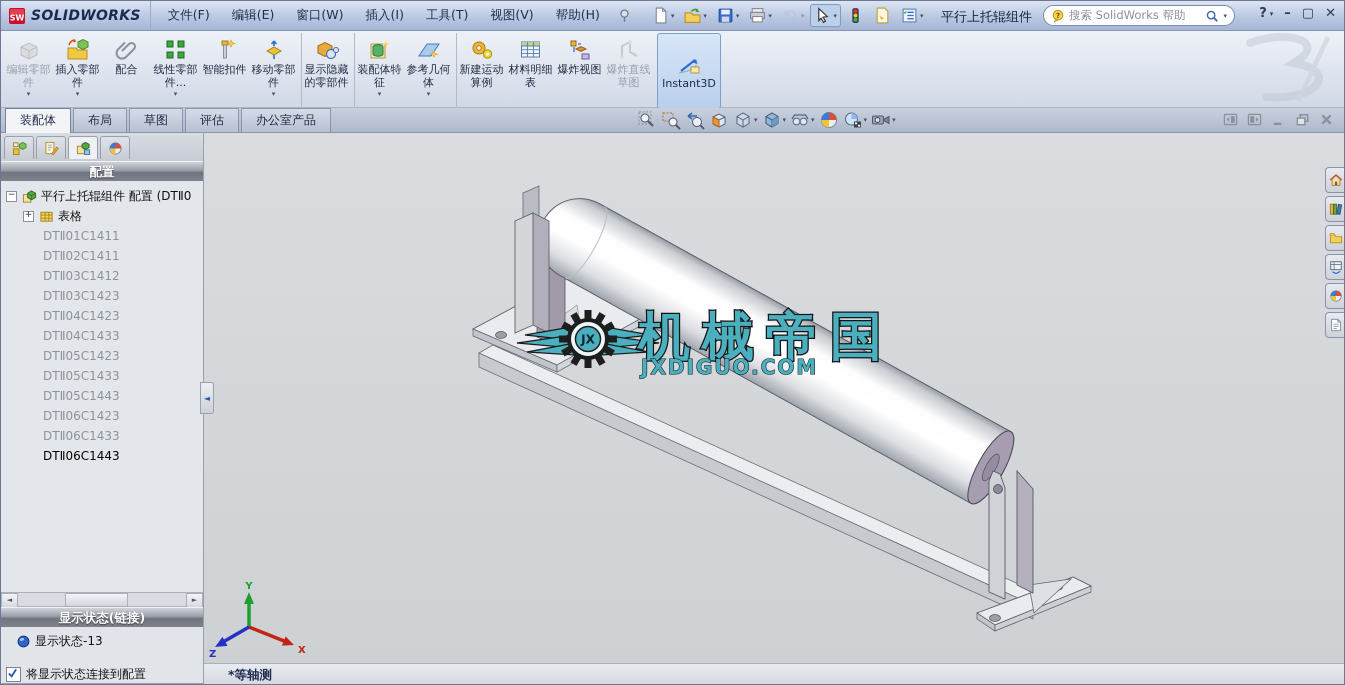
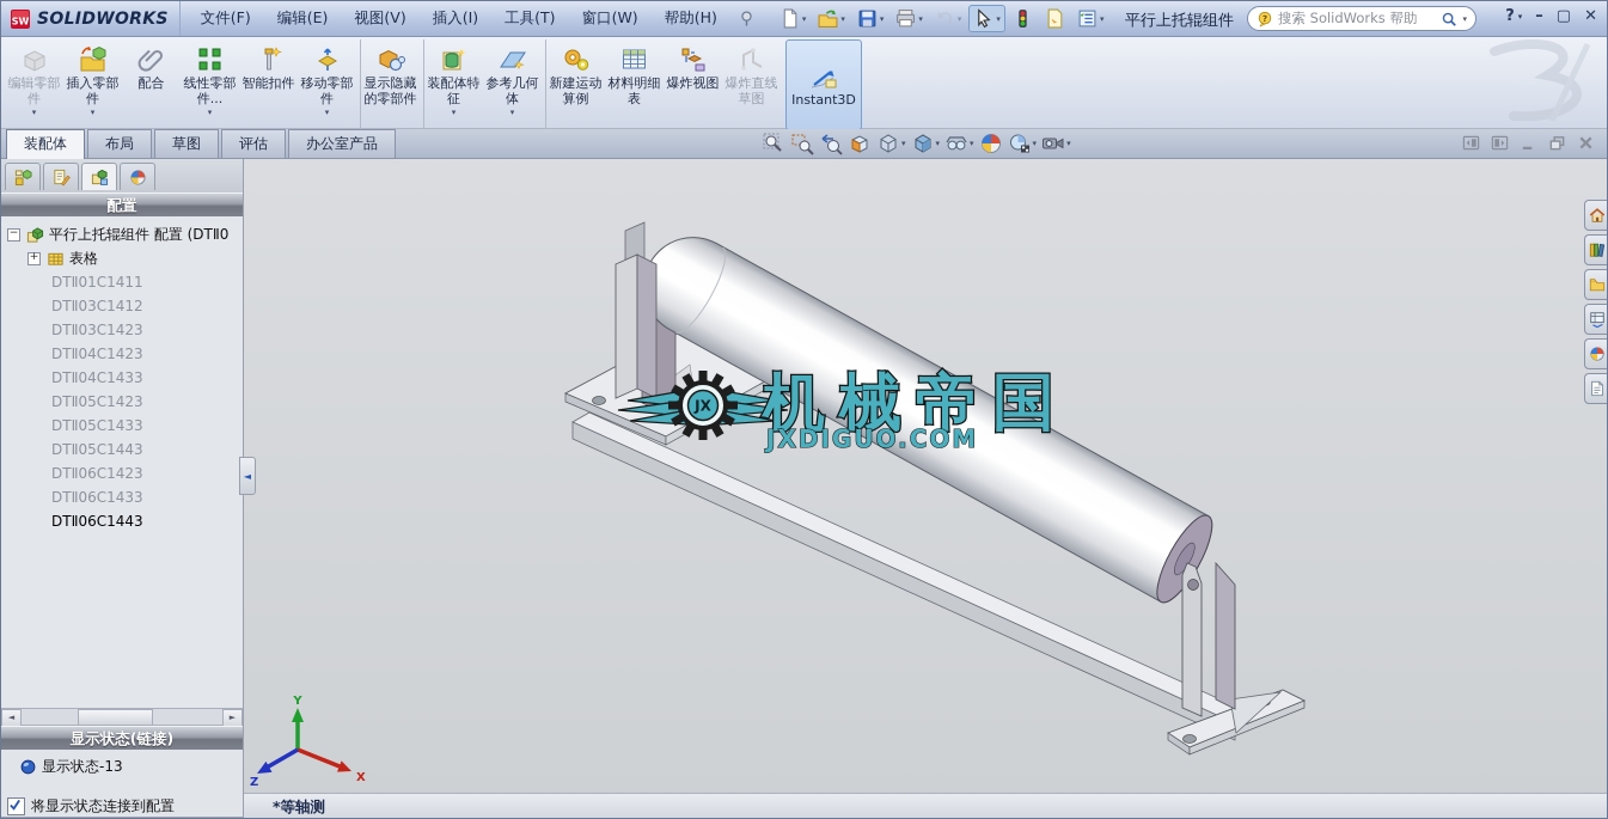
  SW
  SOLIDWORKS
  文件(F)
  编辑(E)
- 窗口(W)
+ 视图(V)
  插入(I)
  工具(T)
- 视图(V)
+ 窗口(W)
  帮助(H)
  ▾
  ▾
  ▾
  ▾
  ▾
  ▾
  ▾
  平行上托辊组件
  ?
  搜索 SolidWorks 帮助
  ▾
  ?
  ▾
  –
  ▢
  ✕
  编辑零部件
  ▾
  插入零部件
  ▾
  配合
  线性零部件...
  ▾
  智能扣件
  移动零部件
  ▾
  显示隐藏的零部件
  装配体特征
  ▾
  参考几何体
  ▾
  新建运动算例
  材料明细表
  爆炸视图
  爆炸直线草图
  Instant3D
  装配体
  布局
  草图
  评估
  办公室产品
  ▾
  ▾
  ▾
  ▾
  ▾
  配置
  −
  平行上托辊组件 配置 (DTⅡ0
  +
  表格
  DTⅡ01C1411
- DTⅡ02C1411
  DTⅡ03C1412
  DTⅡ03C1423
  DTⅡ04C1423
  DTⅡ04C1433
  DTⅡ05C1423
  DTⅡ05C1433
  DTⅡ05C1443
  DTⅡ06C1423
  DTⅡ06C1433
  DTⅡ06C1443
  ◄
  ►
  显示状态(链接)
  显示状态-13
  将显示状态连接到配置
  ◄
  JX
  机械帝国
  JXDIGUO.COM
  Y
  X
  Z
  *等轴测
